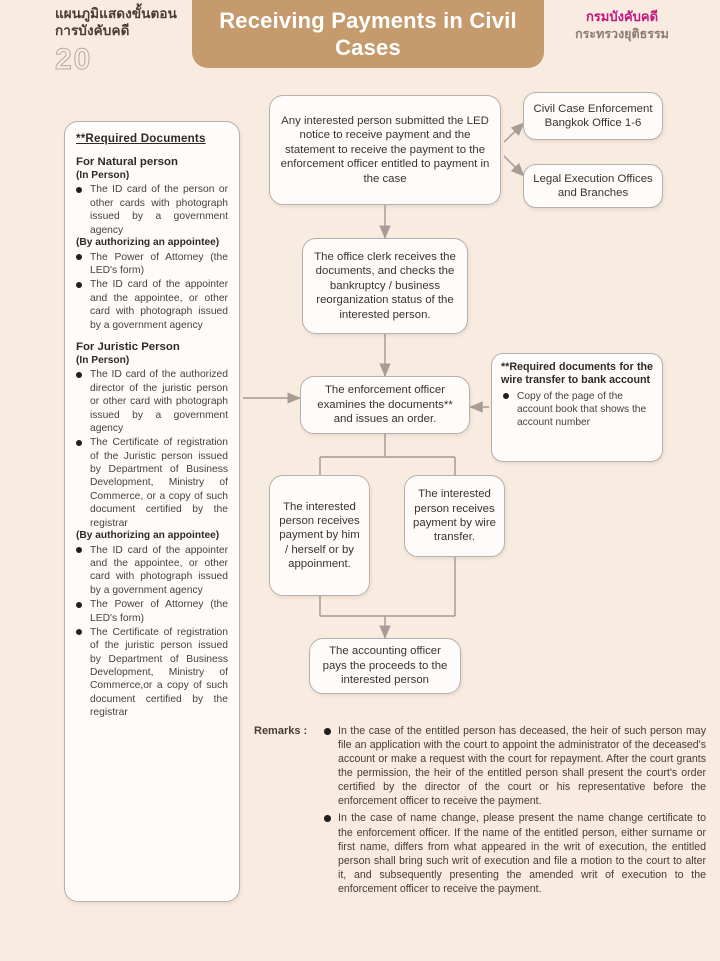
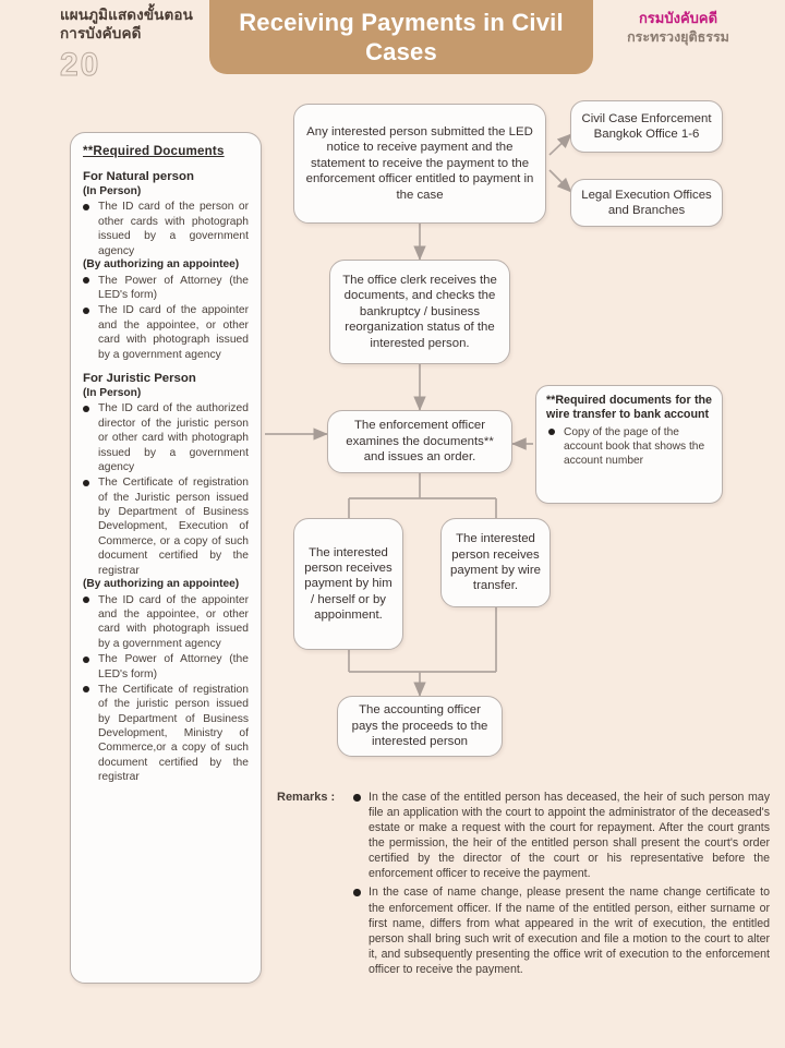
  แผนภูมิแสดงขั้นตอน
  การบังคับคดี
  20
  Receiving Payments in Civil Cases
  กรมบังคับคดี
  กระทรวงยุติธรรม
  **Required Documents
  For Natural person
  (In Person)
  The ID card of the person or other cards with photograph issued by a government agency
  (By authorizing an appointee)
  The Power of Attorney (the LED's form)
  The ID card of the appointer and the appointee, or other card with photograph issued by a government agency
  For Juristic Person
  (In Person)
  The ID card of the authorized director of the juristic person or other card with photograph issued by a government agency
- The Certificate of registration of the Juristic person issued by Department of Business Development, Ministry of Commerce, or a copy of such document certified by the registrar
+ The Certificate of registration of the Juristic person issued by Department of Business Development, Execution of Commerce, or a copy of such document certified by the registrar
  (By authorizing an appointee)
  The ID card of the appointer and the appointee, or other card with photograph issued by a government agency
  The Power of Attorney (the LED's form)
  The Certificate of registration of the juristic person issued by Department of Business Development, Ministry of Commerce,or a copy of such document certified by the registrar
  Any interested person submitted the LED notice to receive payment and the statement to receive the payment to the enforcement officer entitled to payment in the case
  Civil Case Enforcement Bangkok Office 1-6
  Legal Execution Offices and Branches
  The office clerk receives the documents, and checks the bankruptcy / business reorganization status of the interested person.
  The enforcement officer examines the documents** and issues an order.
  The interested person receives payment by him / herself or by appoinment.
  The interested person receives payment by wire transfer.
  The accounting officer pays the proceeds to the interested person
  **Required documents for the wire transfer to bank account
  Copy of the page of the account book that shows the account number
  Remarks :
- In the case of the entitled person has deceased, the heir of such person may file an application with the court to appoint the administrator of the deceased's account or make a request with the court for repayment. After the court grants the permission, the heir of the entitled person shall present the court's order certified by the director of the court or his representative before the enforcement officer to receive the payment.
+ In the case of the entitled person has deceased, the heir of such person may file an application with the court to appoint the administrator of the deceased's estate or make a request with the court for repayment. After the court grants the permission, the heir of the entitled person shall present the court's order certified by the director of the court or his representative before the enforcement officer to receive the payment.
- In the case of name change, please present the name change certificate to the enforcement officer. If the name of the entitled person, either surname or first name, differs from what appeared in the writ of execution, the entitled person shall bring such writ of execution and file a motion to the court to alter it, and subsequently presenting the amended writ of execution to the enforcement officer to receive the payment.
+ In the case of name change, please present the name change certificate to the enforcement officer. If the name of the entitled person, either surname or first name, differs from what appeared in the writ of execution, the entitled person shall bring such writ of execution and file a motion to the court to alter it, and subsequently presenting the office writ of execution to the enforcement officer to receive the payment.
